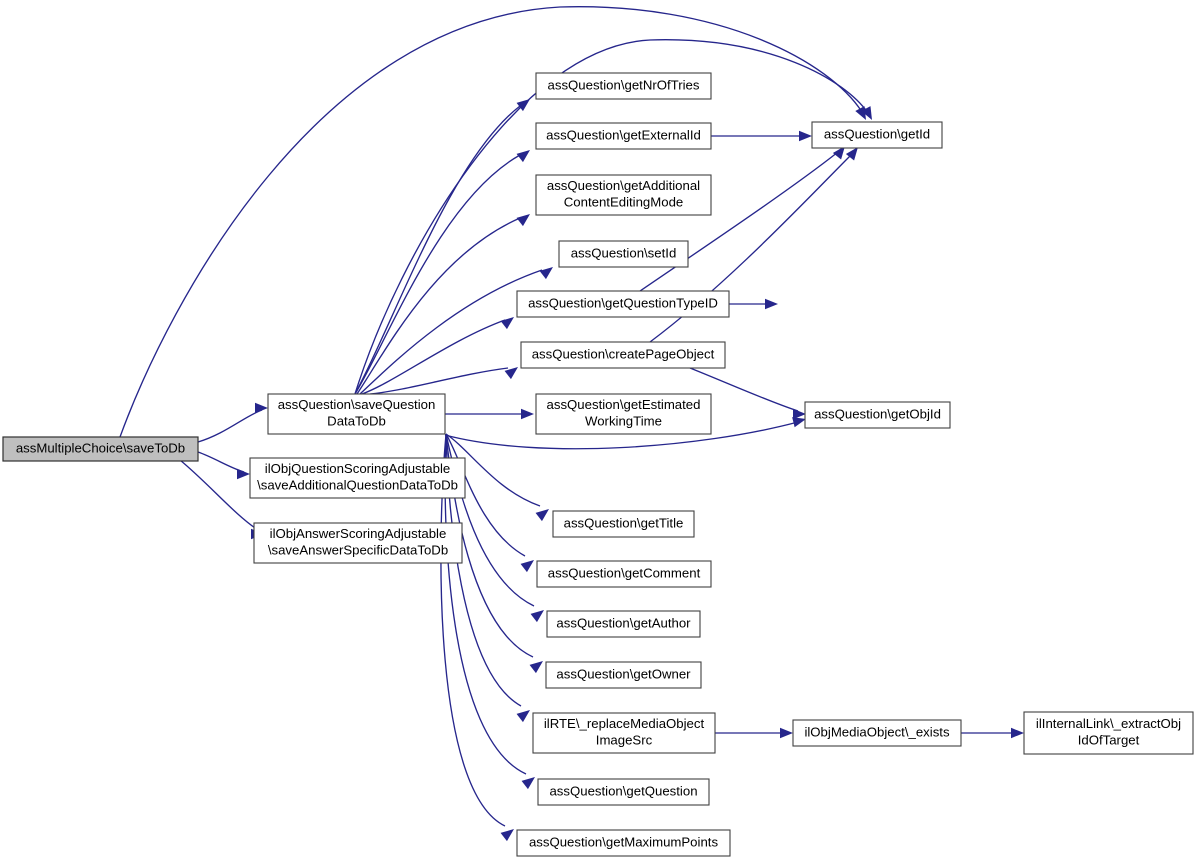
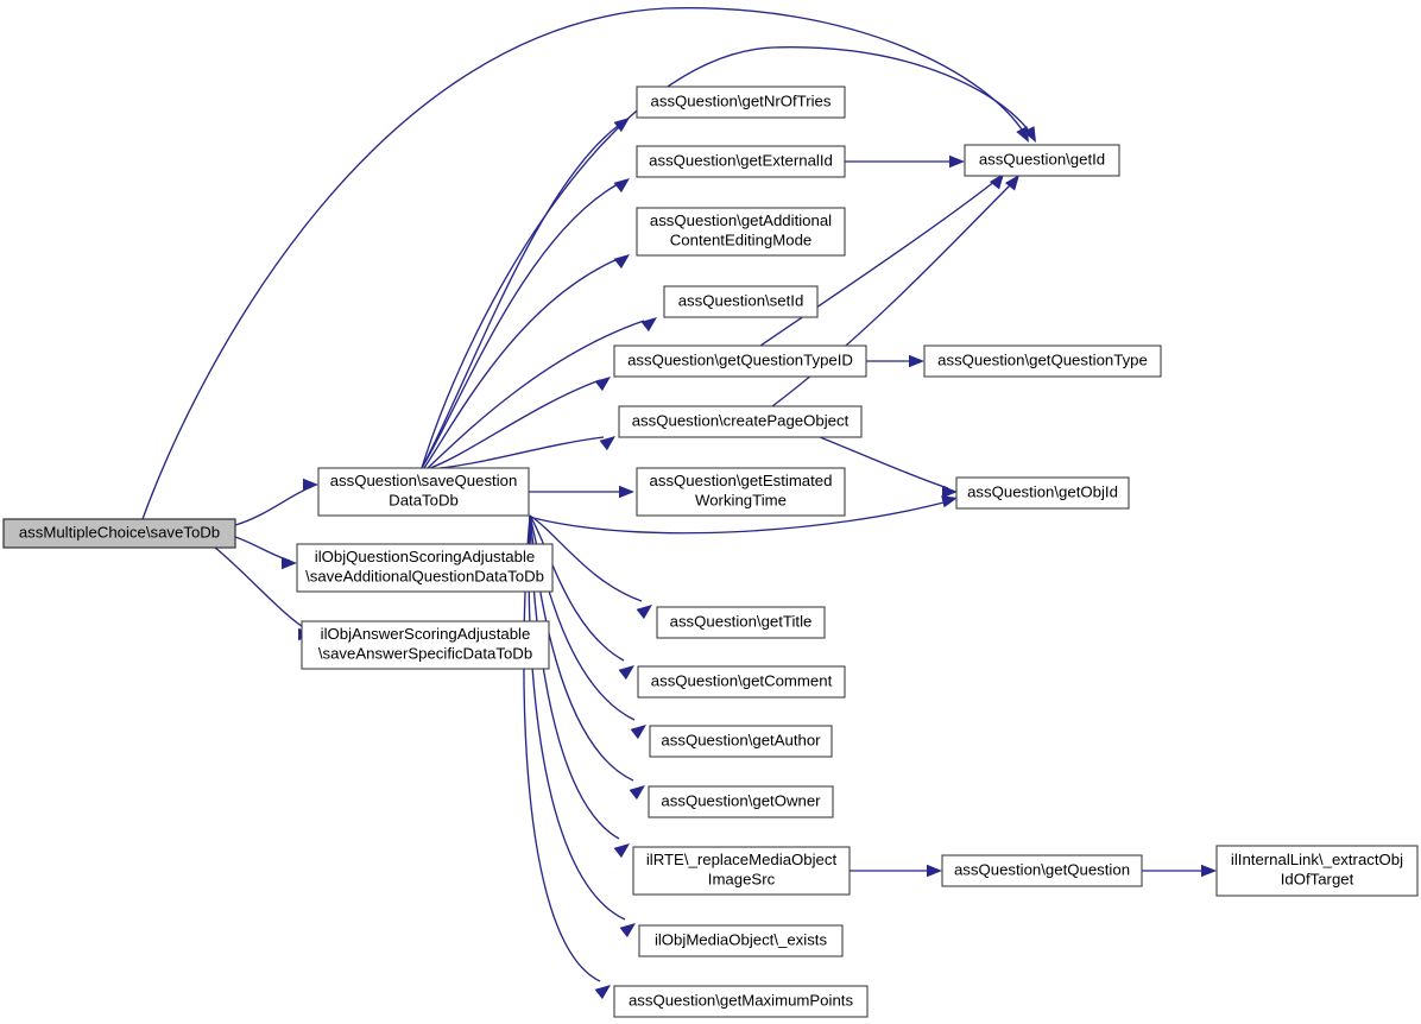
  assMultipleChoice\saveToDb
  assQuestion\saveQuestion
  DataToDb
  ilObjQuestionScoringAdjustable
  \saveAdditionalQuestionDataToDb
  ilObjAnswerScoringAdjustable
  \saveAnswerSpecificDataToDb
  assQuestion\getNrOfTries
  assQuestion\getExternalId
  assQuestion\getAdditional
  ContentEditingMode
  assQuestion\setId
  assQuestion\getQuestionTypeID
  assQuestion\createPageObject
  assQuestion\getEstimated
  WorkingTime
  assQuestion\getTitle
  assQuestion\getComment
  assQuestion\getAuthor
  assQuestion\getOwner
  ilRTE\_replaceMediaObject
  ImageSrc
- assQuestion\getQuestion
+ ilObjMediaObject\_exists
  assQuestion\getMaximumPoints
  assQuestion\getId
+ assQuestion\getQuestionType
  assQuestion\getObjId
- ilObjMediaObject\_exists
+ assQuestion\getQuestion
  ilInternalLink\_extractObj
  IdOfTarget
